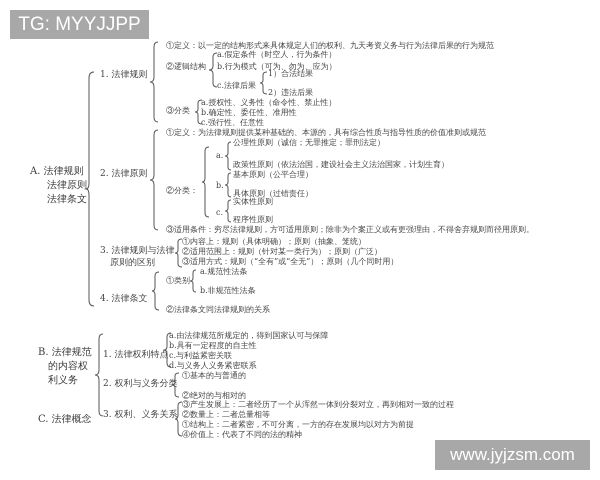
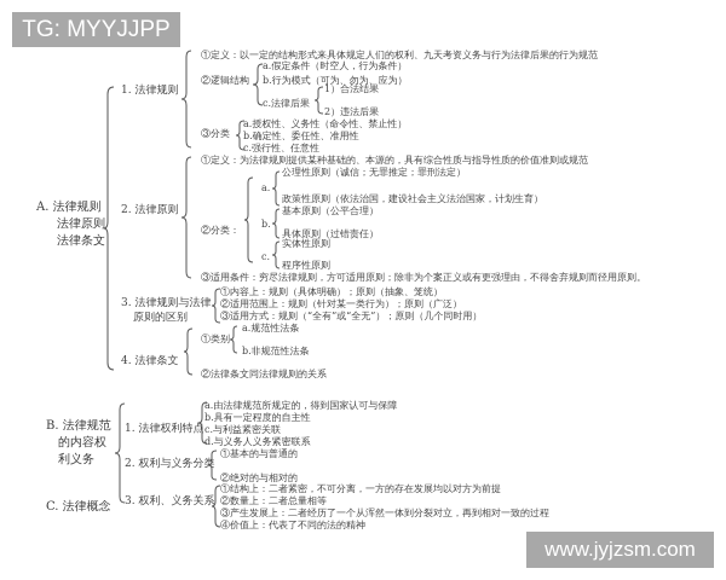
  TG: MYYJJPP
  www.jyjzsm.com
  A. 法律规则
  法律原则
  法律条文
  1. 法律规则
  ①定义：以一定的结构形式来具体规定人们的权利、九天考资义务与行为法律后果的行为规范
  ②逻辑结构
  a.假定条件（时空人，行为条件）
  b.行为模式（可为、勿为、应为）
  c.法律后果
  1）合法结果
  2）违法后果
  ③分类
  a.授权性、义务性（命令性、禁止性）
  b.确定性、委任性、准用性
  c.强行性、任意性
  2. 法律原则
  ①定义：为法律规则提供某种基础的、本源的，具有综合性质与指导性质的价值准则或规范
  ②分类：
  a.
  公理性原则（诚信；无罪推定；罪刑法定）
  政策性原则（依法治国，建设社会主义法治国家，计划生育）
  b.
  基本原则（公平合理）
  具体原则（过错责任）
  c.
  实体性原则
  程序性原则
  ③适用条件：穷尽法律规则，方可适用原则；除非为个案正义或有更强理由，不得舍弃规则而径用原则。
  3. 法律规则与法律
  原则的区别
  ①内容上：规则（具体明确）；原则（抽象、笼统）
  ②适用范围上：规则（针对某一类行为）；原则（广泛）
  ③适用方式：规则（“全有”或“全无”）；原则（几个同时用）
  4. 法律条文
  ①类别
  a.规范性法条
  b.非规范性法条
  ②法律条文同法律规则的关系
  B. 法律规范
  的内容权
  利义务
  1. 法律权利特点
  a.由法律规范所规定的，得到国家认可与保障
  b.具有一定程度的自主性
  c.与利益紧密关联
  d.与义务人义务紧密联系
  2. 权利与义务分类
  ①基本的与普通的
  ②绝对的与相对的
  3. 权利、义务关系
- ③产生发展上：二者经历了一个从浑然一体到分裂对立，再到相对一致的过程
+ ①结构上：二者紧密，不可分离，一方的存在发展均以对方为前提
  ②数量上：二者总量相等
- ①结构上：二者紧密，不可分离，一方的存在发展均以对方为前提
+ ③产生发展上：二者经历了一个从浑然一体到分裂对立，再到相对一致的过程
  ④价值上：代表了不同的法的精神
  C. 法律概念
